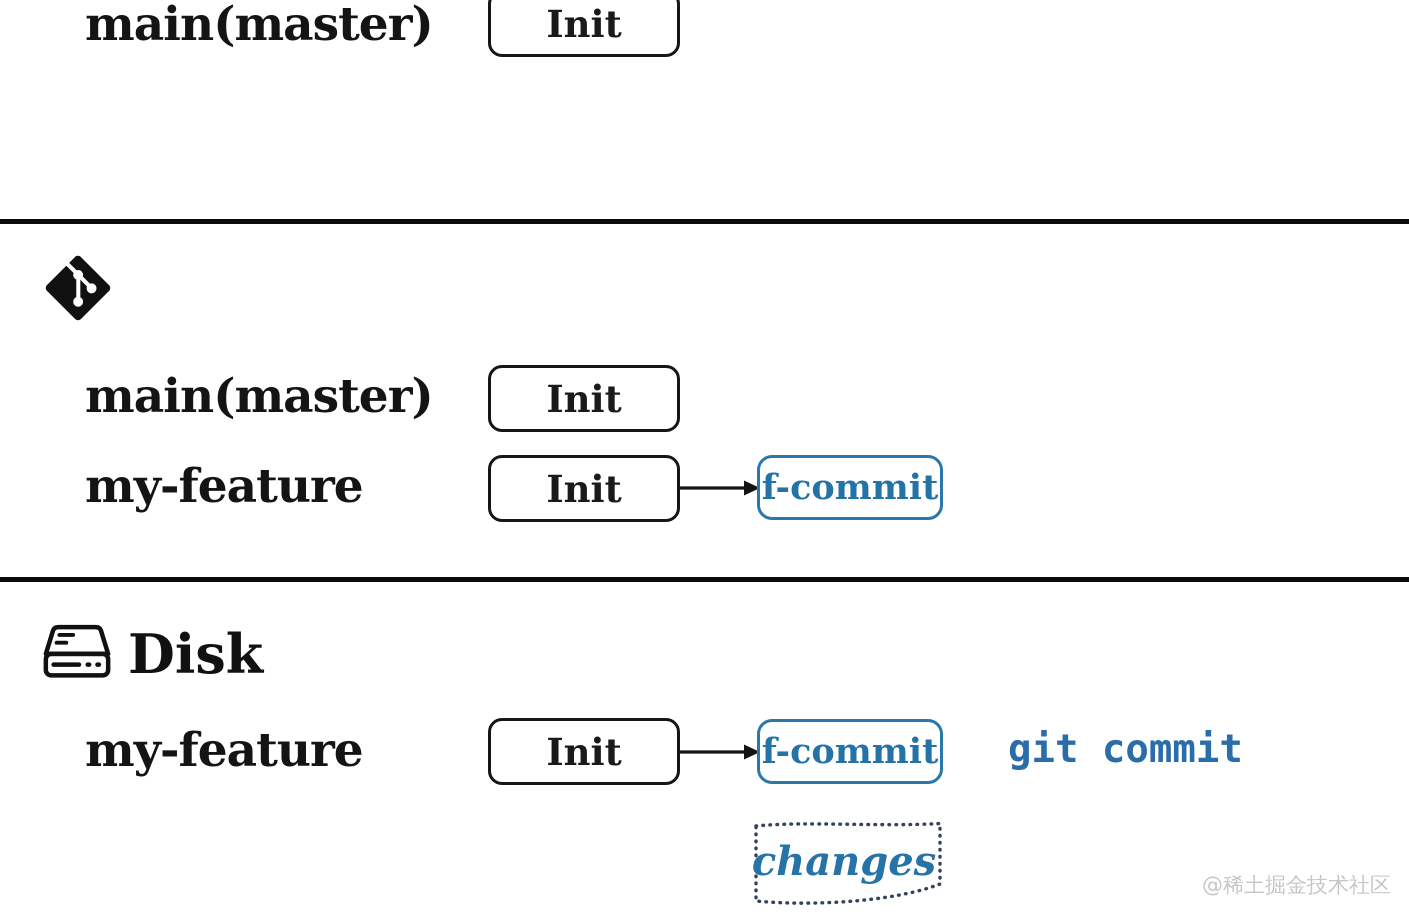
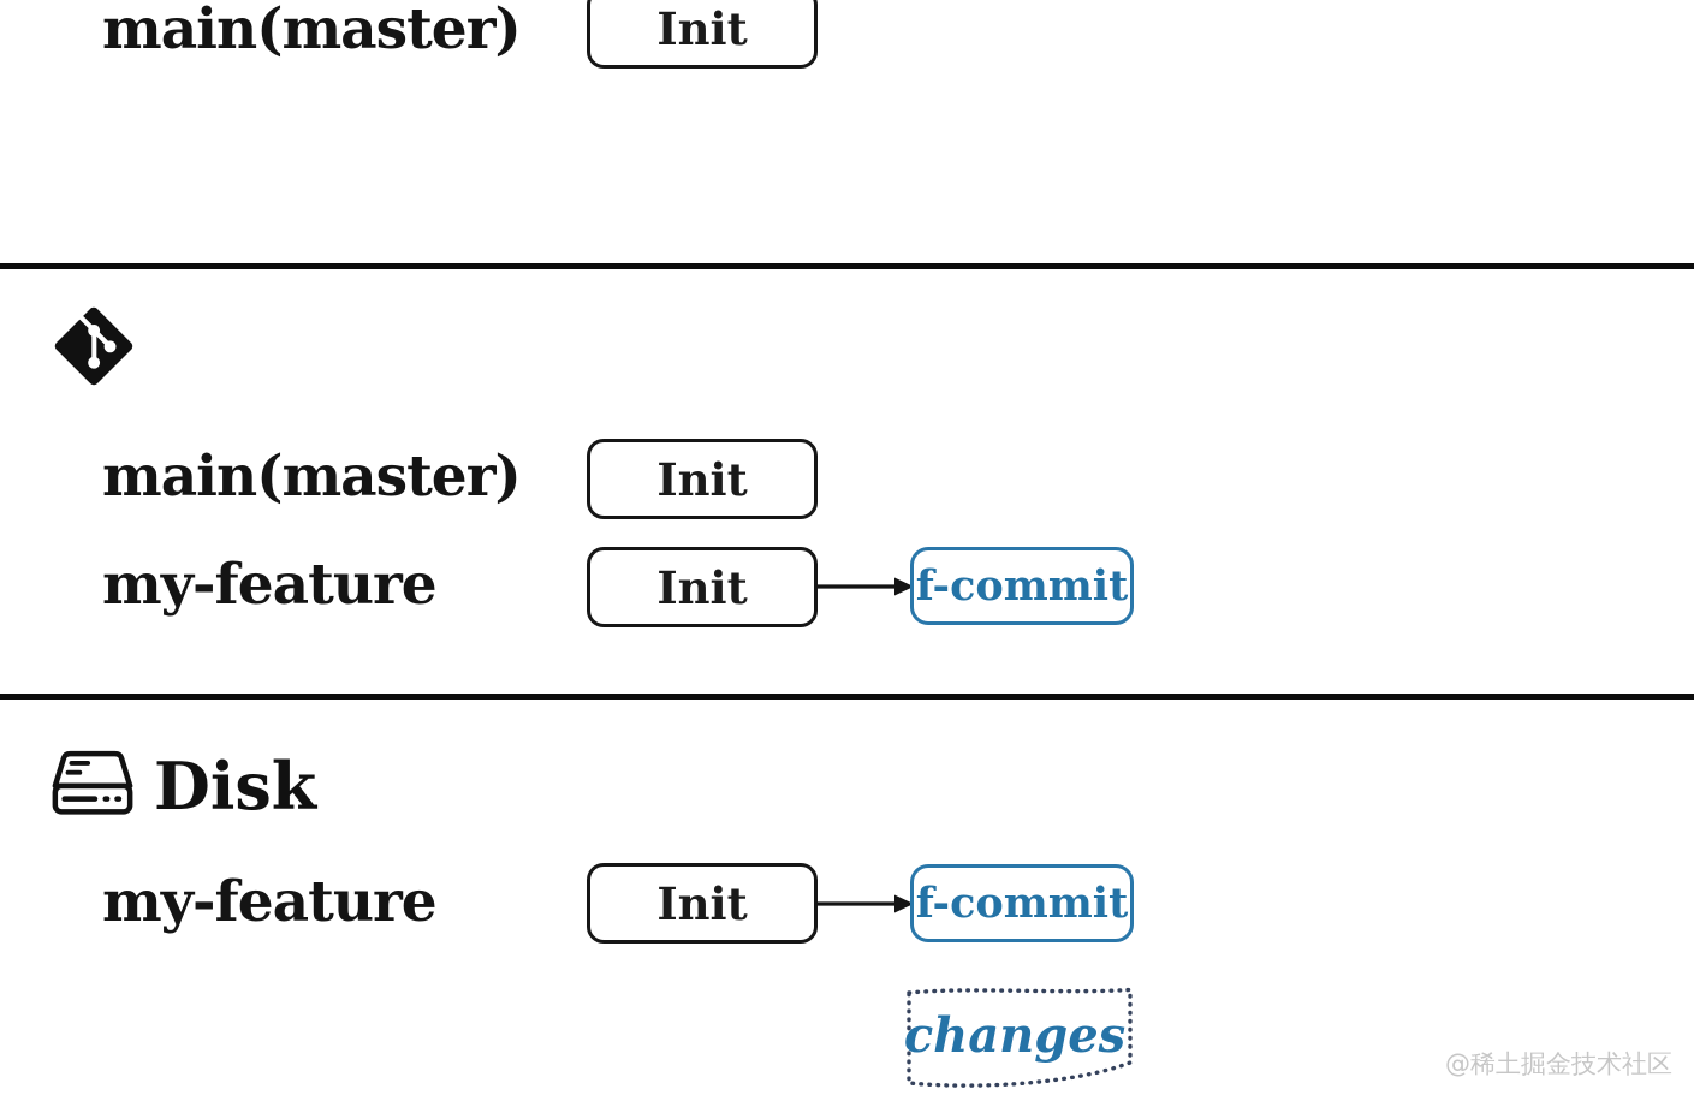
  main(master)
  Init
  main(master)
  Init
  my-feature
  Init
  f-commit
  Disk
  my-feature
  Init
  f-commit
- git commit
  changes
  @稀土掘金技术社区
